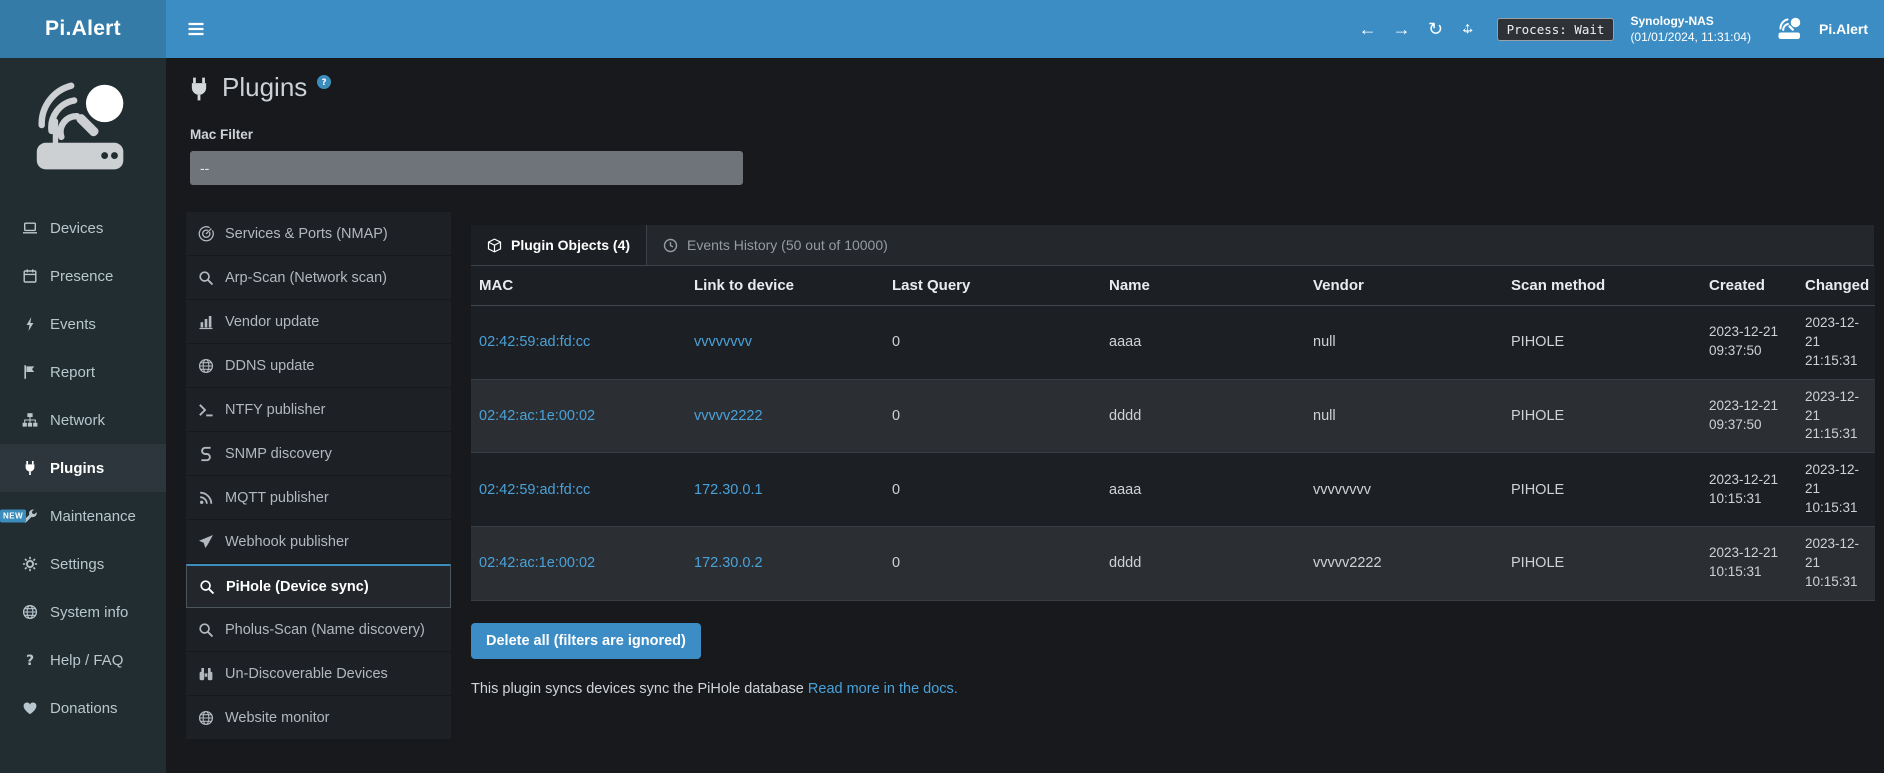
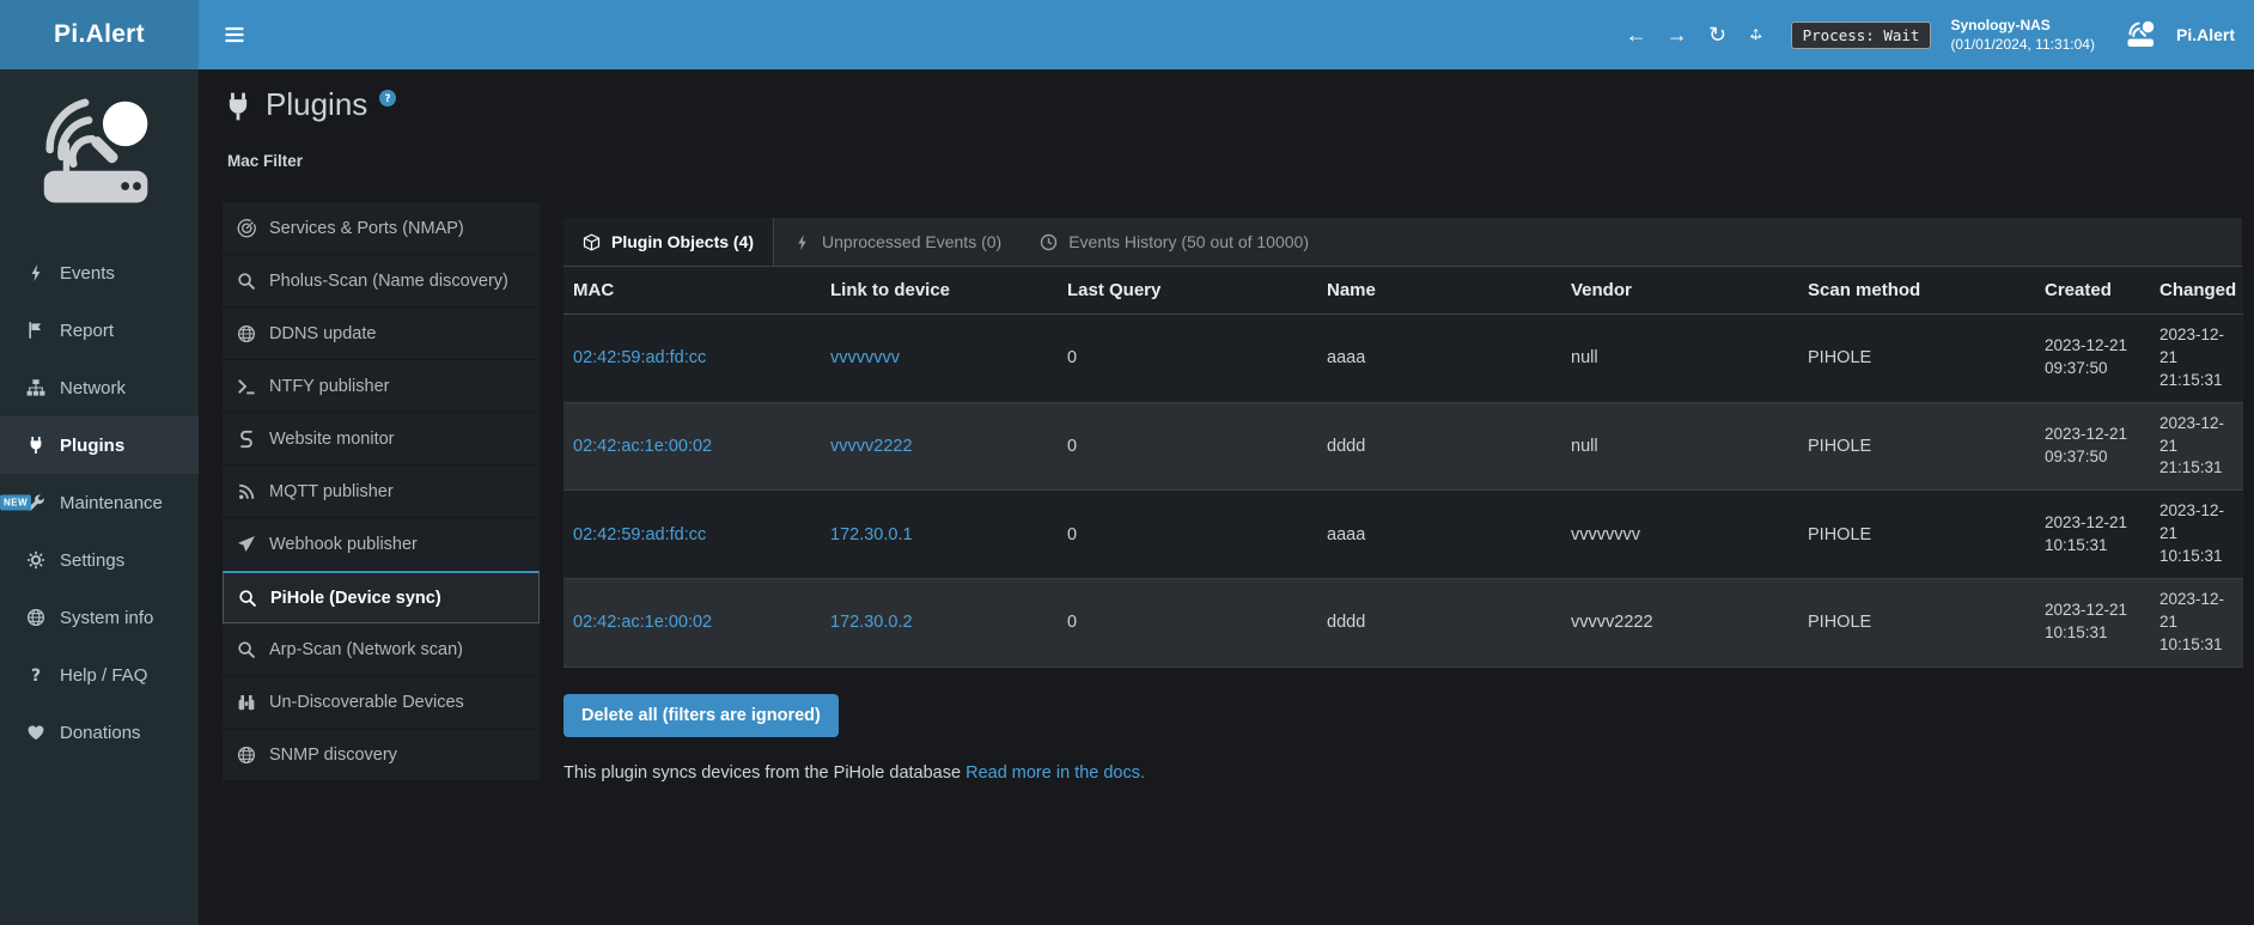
  Pi.Alert
  ←
  →
  ↻
  ↔
  ↕
  Process: Wait
  Synology-NAS
  (01/01/2024, 11:31:04)
  Pi.Alert
- Devices
- Presence
  Events
  Report
  Network
  Plugins
  Maintenance
  NEW
  Settings
  System info
  ?
  Help / FAQ
  Donations
  Plugins
  ?
  Mac Filter
- --
  Services & Ports (NMAP)
- Arp-Scan (Network scan)
+ Pholus-Scan (Name discovery)
- Vendor update
  DDNS update
  NTFY publisher
- SNMP discovery
+ Website monitor
  MQTT publisher
  Webhook publisher
  PiHole (Device sync)
- Pholus-Scan (Name discovery)
+ Arp-Scan (Network scan)
  Un-Discoverable Devices
- Website monitor
+ SNMP discovery
  Plugin Objects (4)
+ Unprocessed Events (0)
  Events History (50 out of 10000)
  MAC	Link to device	Last Query	Name	Vendor	Scan method	Created	Changed
  02:42:59:ad:fd:cc	vvvvvvvv	0	aaaa	null	PIHOLE	2023-12-2109:37:50	2023-12-2121:15:31
  02:42:ac:1e:00:02	vvvvv2222	0	dddd	null	PIHOLE	2023-12-2109:37:50	2023-12-2121:15:31
  02:42:59:ad:fd:cc	172.30.0.1	0	aaaa	vvvvvvvv	PIHOLE	2023-12-2110:15:31	2023-12-2110:15:31
  02:42:ac:1e:00:02	172.30.0.2	0	dddd	vvvvv2222	PIHOLE	2023-12-2110:15:31	2023-12-2110:15:31
  Delete all (filters are ignored)
- This plugin syncs devices sync the PiHole database Read more in the docs.
+ This plugin syncs devices from the PiHole database Read more in the docs.
